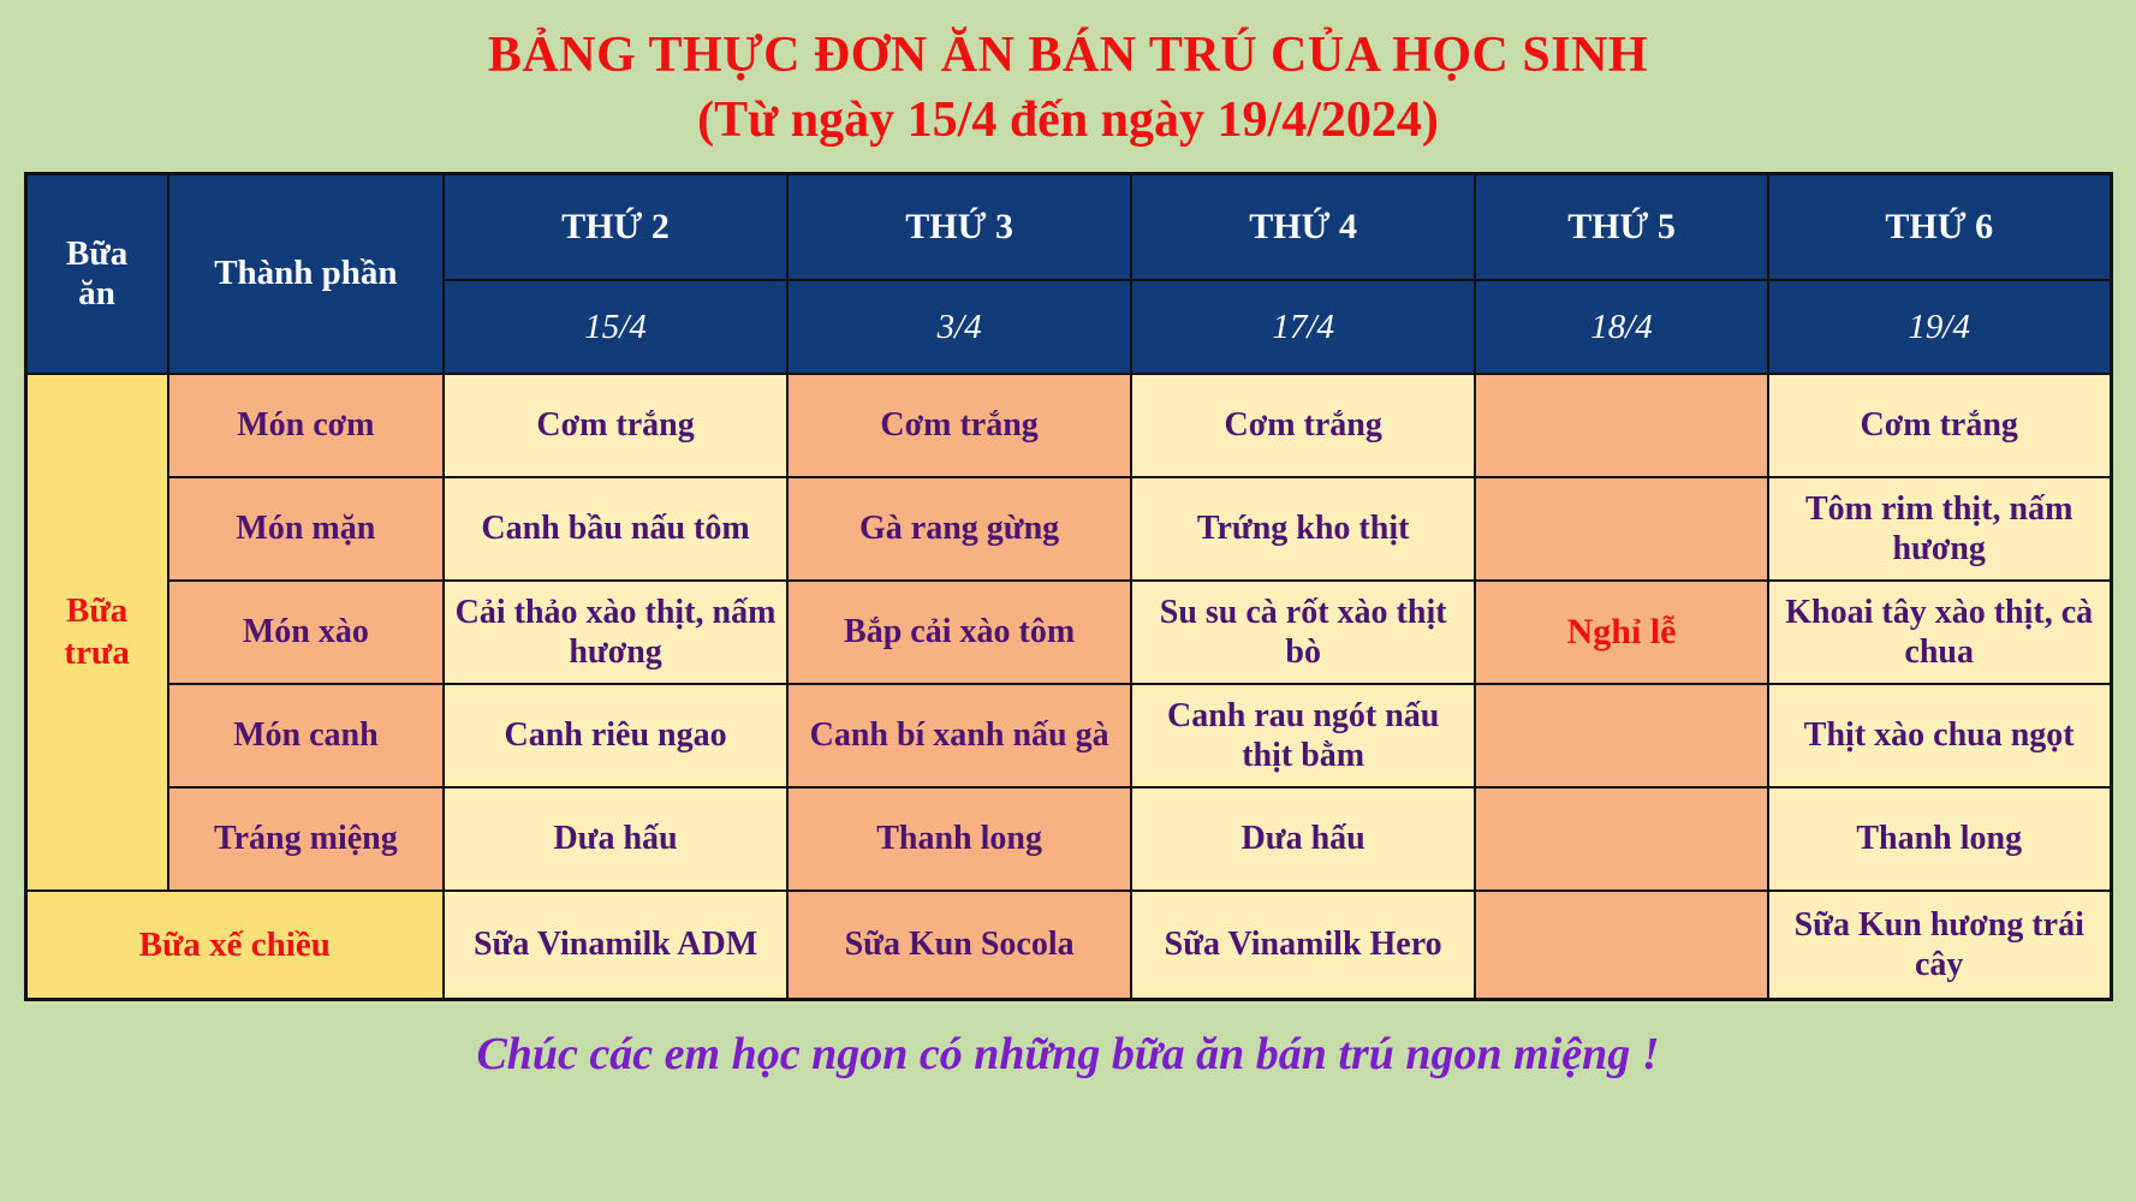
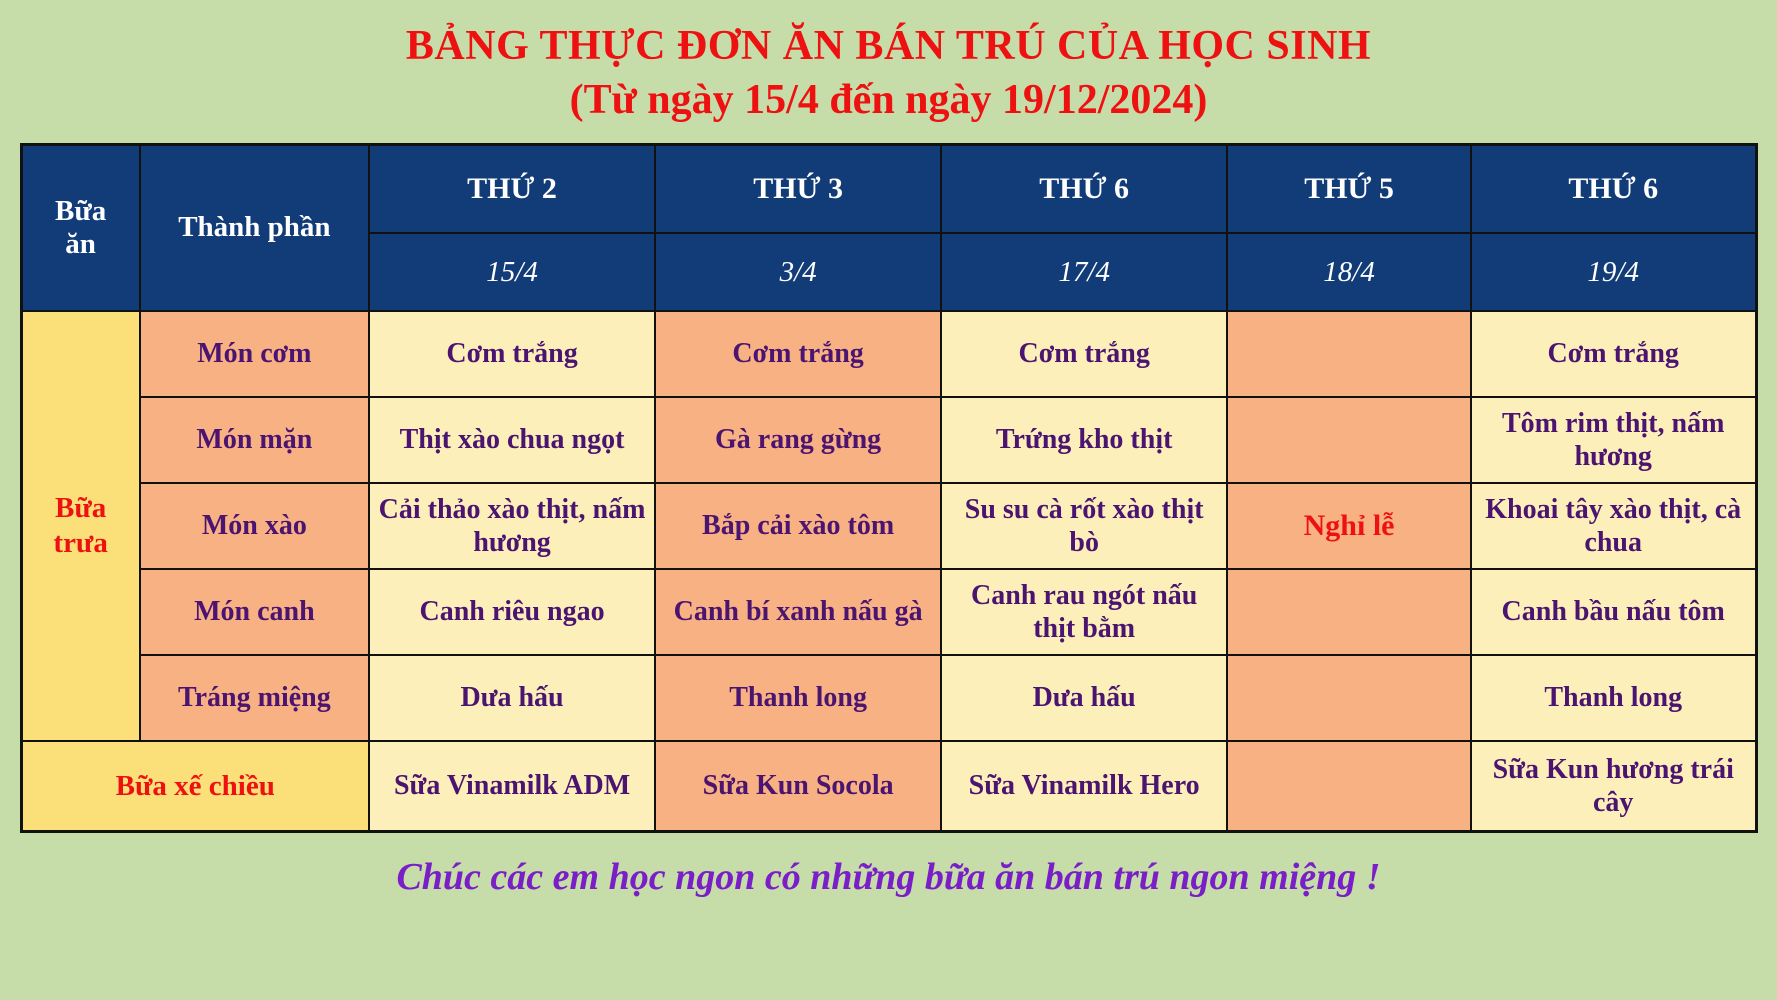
  BẢNG THỰC ĐƠN ĂN BÁN TRÚ CỦA HỌC SINH
- (Từ ngày 15/4 đến ngày 19/4/2024)
+ (Từ ngày 15/4 đến ngày 19/12/2024)
- Bữa ăn	Thành phần	THỨ 2	THỨ 3	THỨ 4	THỨ 5	THỨ 6
+ Bữa ăn	Thành phần	THỨ 2	THỨ 3	THỨ 6	THỨ 5	THỨ 6
  15/4	3/4	17/4	18/4	19/4
  Bữa trưa	Món cơm	Cơm trắng	Cơm trắng	Cơm trắng		Cơm trắng
- Món mặn	Canh bầu nấu tôm	Gà rang gừng	Trứng kho thịt		Tôm rim thịt, nấm hương
+ Món mặn	Thịt xào chua ngọt	Gà rang gừng	Trứng kho thịt		Tôm rim thịt, nấm hương
  Món xào	Cải thảo xào thịt, nấm hương	Bắp cải xào tôm	Su su cà rốt xào thịt bò	Nghỉ lễ	Khoai tây xào thịt, cà chua
- Món canh	Canh riêu ngao	Canh bí xanh nấu gà	Canh rau ngót nấu thịt bằm		Thịt xào chua ngọt
+ Món canh	Canh riêu ngao	Canh bí xanh nấu gà	Canh rau ngót nấu thịt bằm		Canh bầu nấu tôm
  Tráng miệng	Dưa hấu	Thanh long	Dưa hấu		Thanh long
  Bữa xế chiều	Sữa Vinamilk ADM	Sữa Kun Socola	Sữa Vinamilk Hero		Sữa Kun hương trái cây
  Chúc các em học ngon có những bữa ăn bán trú ngon miệng !
